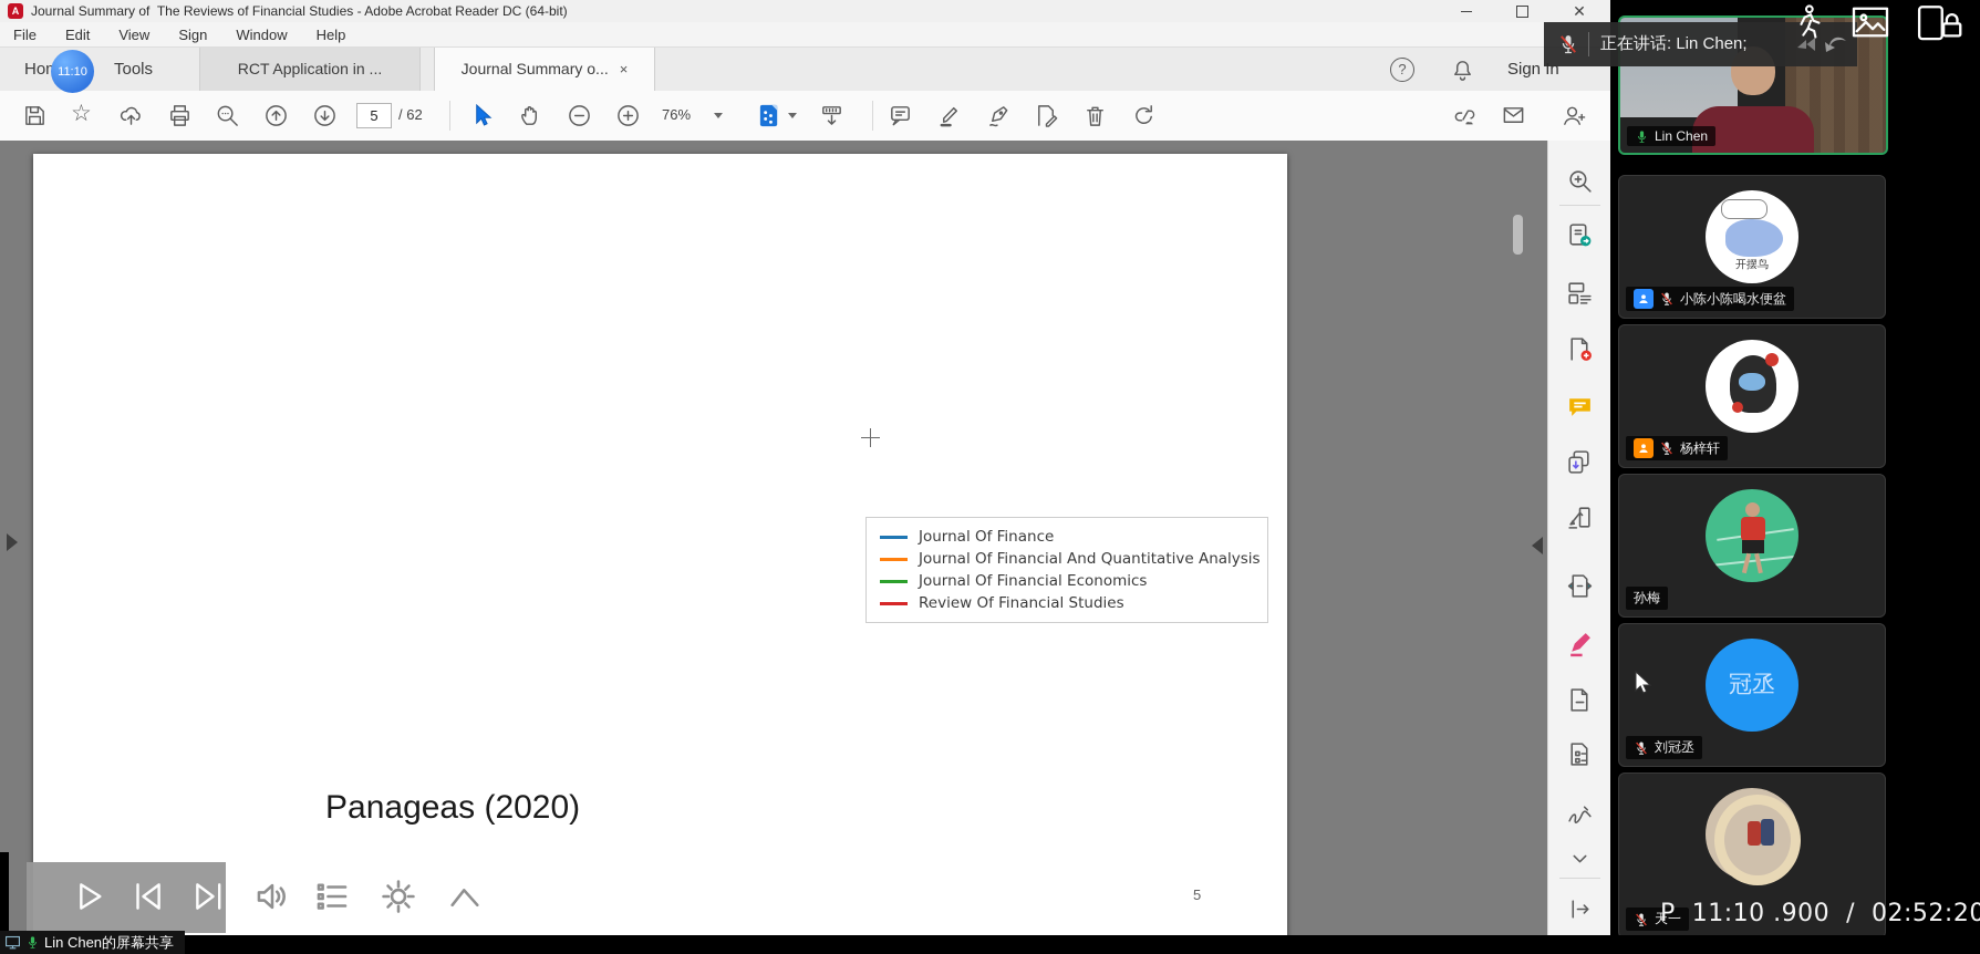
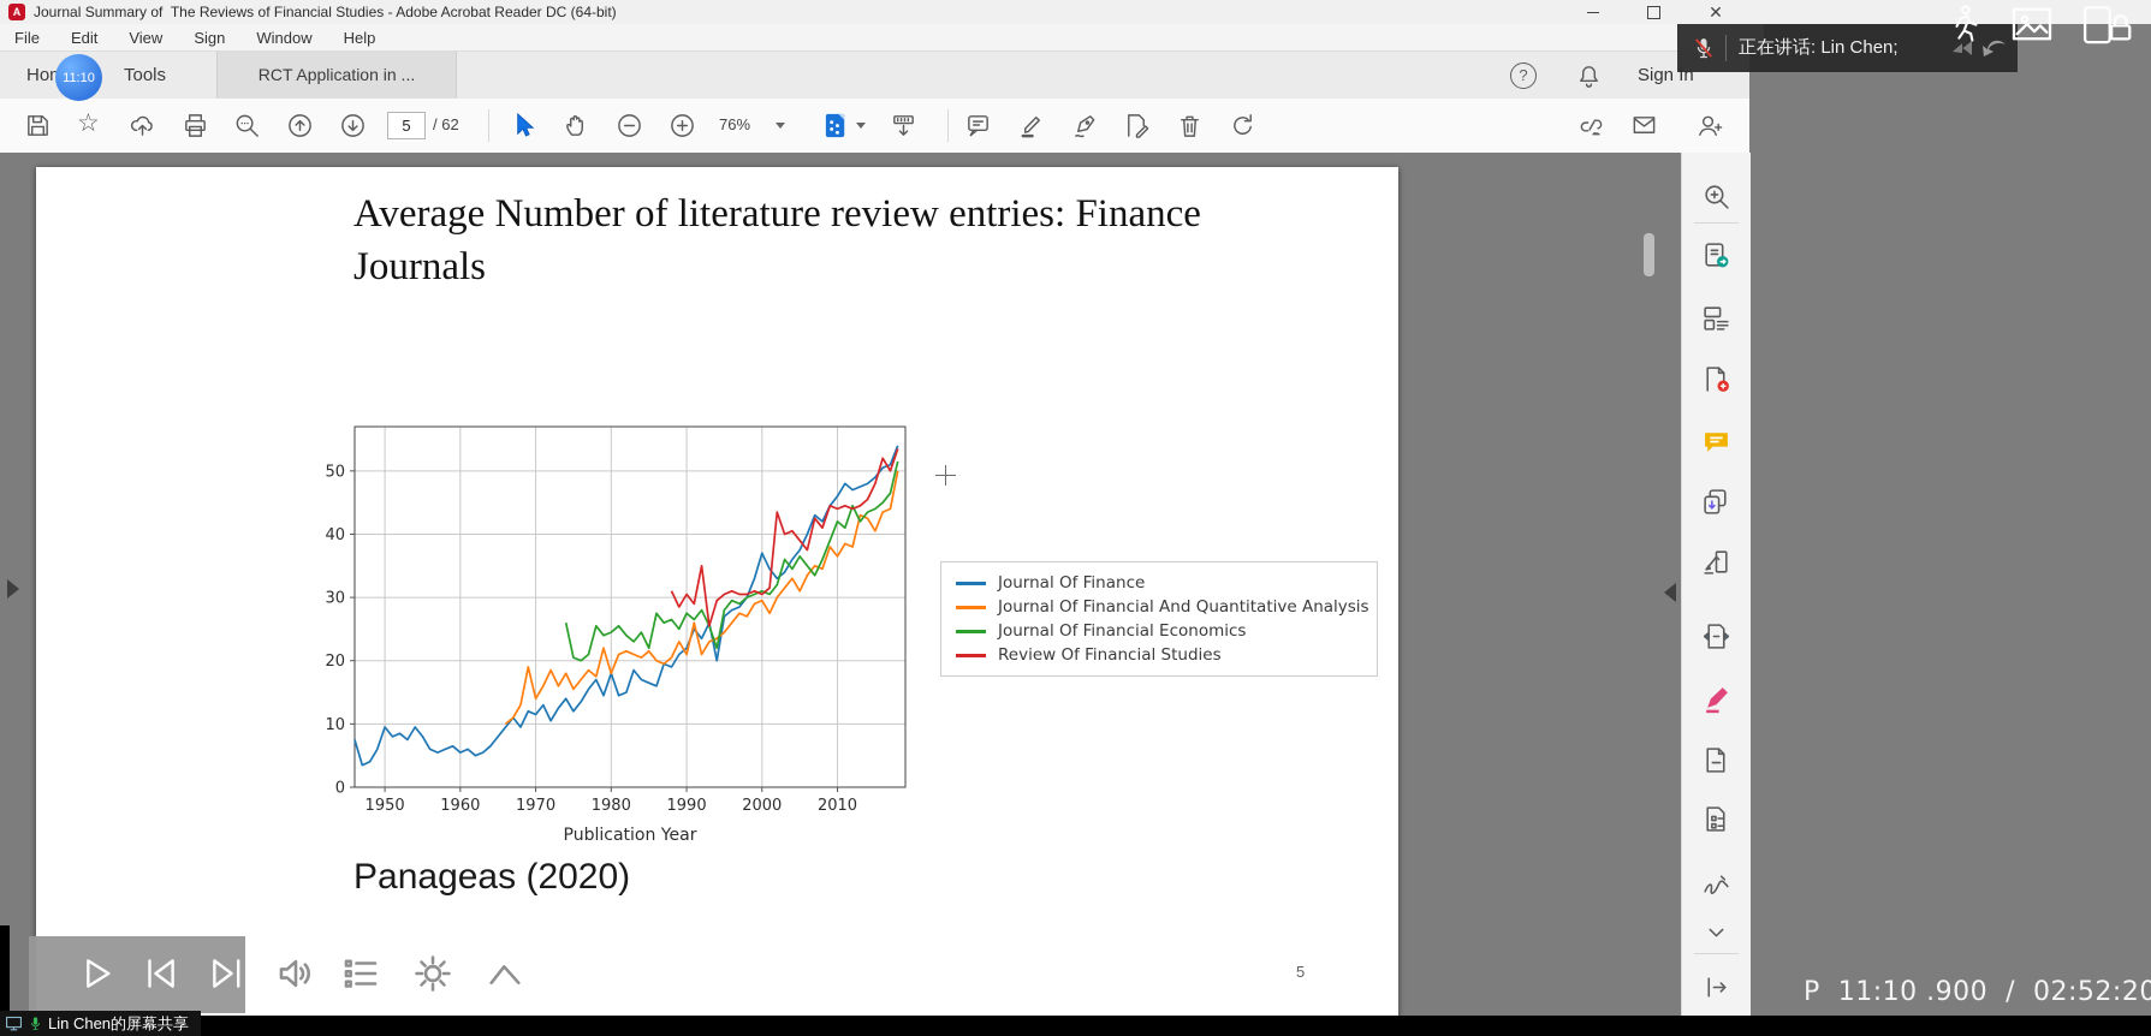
  A
  Journal Summary of The Reviews of Financial Studies - Adobe Acrobat Reader DC (64-bit)
  ✕
  File
  Edit
  View
  Sign
  Window
  Help
  Tools
  RCT Application in ...
- Journal Summary o... ×
  ?
  Sign In
  ☆
  5
  / 62
  76%
+ Average Number of literature review entries: Finance Journals
+ 1950
+ 1960
+ 1970
+ 1980
+ 1990
+ 2000
+ 2010
+ 0
+ 10
+ 20
+ 30
+ 40
+ 50
+ Publication Year
  Journal Of Finance
  Journal Of Financial And Quantitative Analysis
  Journal Of Financial Economics
  Review Of Financial Studies
  Panageas (2020)
  5
- Lin Chen
- 开摆鸟
- 小陈小陈喝水便盆
- 杨梓轩
- 孙梅
- 冠丞
- 刘冠丞
- 天一
  正在讲话: Lin Chen;
  11:10
  Lin Chen的屏幕共享
  P 11:10 .900 / 02:52:20
